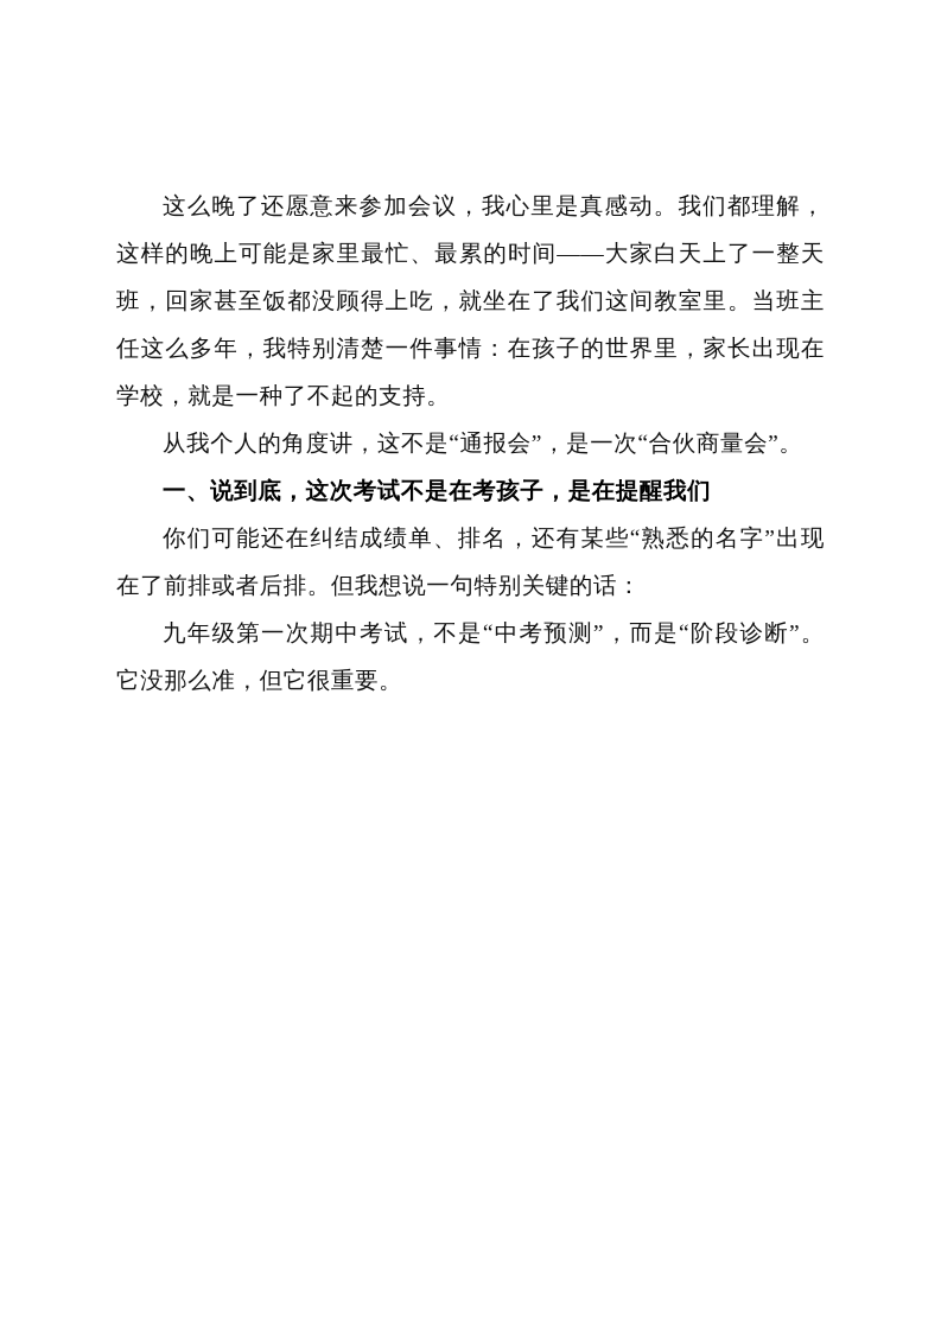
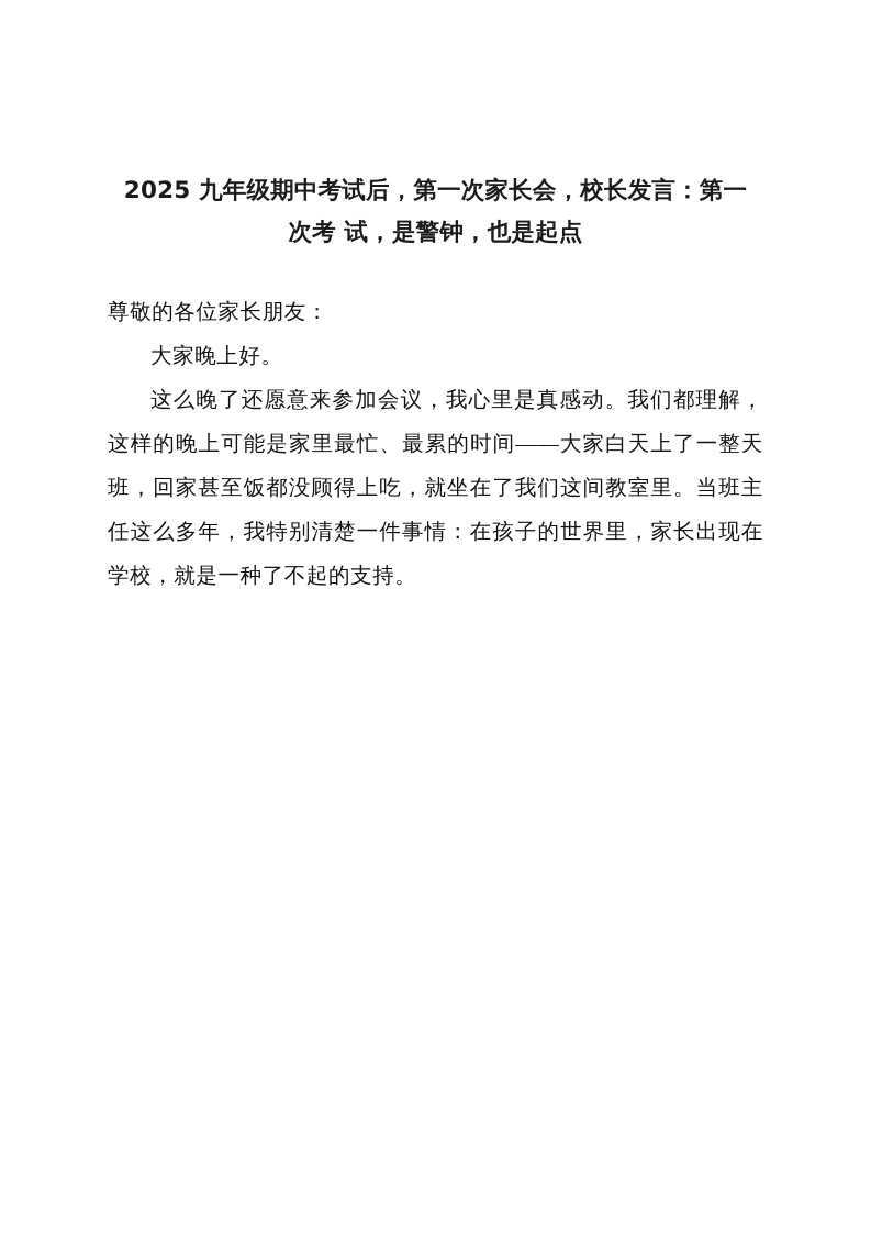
+ 2025 九年级期中考试后，第一次家长会，校长发言：第一次考 试，是警钟，也是起点
+ 尊敬的各位家长朋友：
+ 大家晚上好。
  这么晚了还愿意来参加会议，我心里是真感动。我们都理解，这样的晚上可能是家里最忙、最累的时间——大家白天上了一整天班，回家甚至饭都没顾得上吃，就坐在了我们这间教室里。当班主任这么多年，我特别清楚一件事情：在孩子的世界里，家长出现在学校，就是一种了不起的支持。
- 从我个人的角度讲，这不是“通报会”，是一次“合伙商量会”。
- 一、说到底，这次考试不是在考孩子，是在提醒我们
- 你们可能还在纠结成绩单、排名，还有某些“熟悉的名字”出现在了前排或者后排。但我想说一句特别关键的话：
- 九年级第一次期中考试，不是“中考预测”，而是“阶段诊断”。它没那么准，但它很重要。
